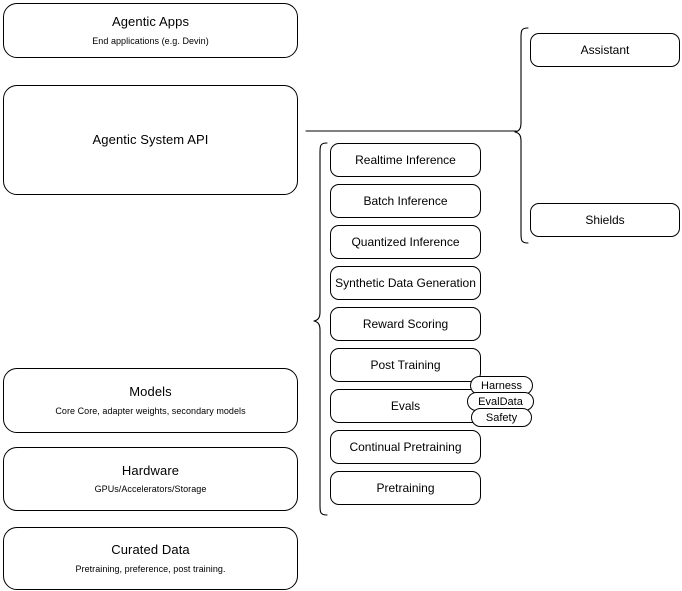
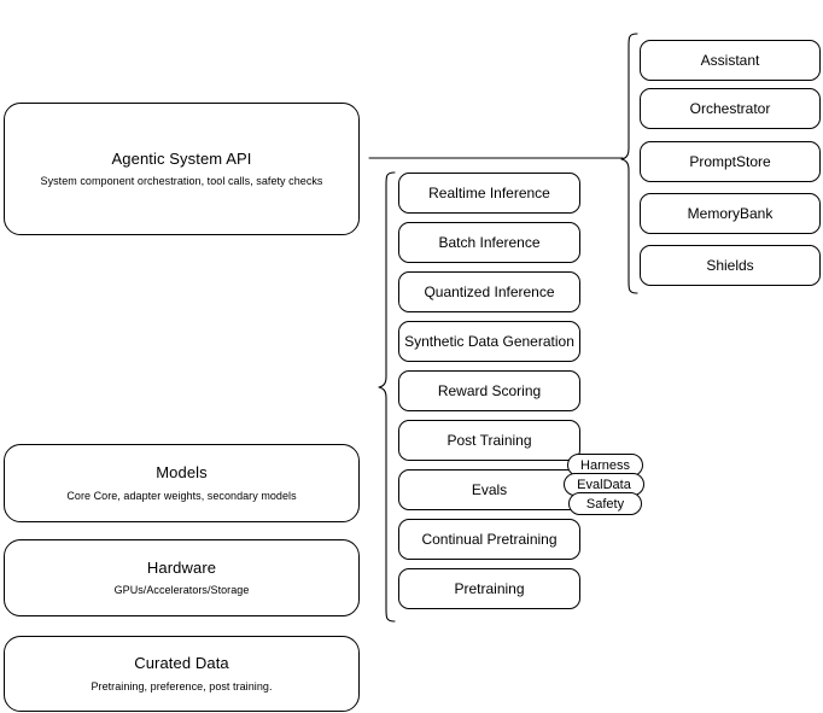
- Agentic Apps
- End applications (e.g. Devin)
  Agentic System API
+ System component orchestration, tool calls, safety checks
  Models
  Core Core, adapter weights, secondary models
  Hardware
  GPUs/Accelerators/Storage
  Curated Data
  Pretraining, preference, post training.
  Realtime Inference
  Batch Inference
  Quantized Inference
  Synthetic Data Generation
  Reward Scoring
  Post Training
  Evals
  Continual Pretraining
  Pretraining
  Harness
  EvalData
  Safety
  Assistant
+ Orchestrator
+ PromptStore
+ MemoryBank
  Shields
